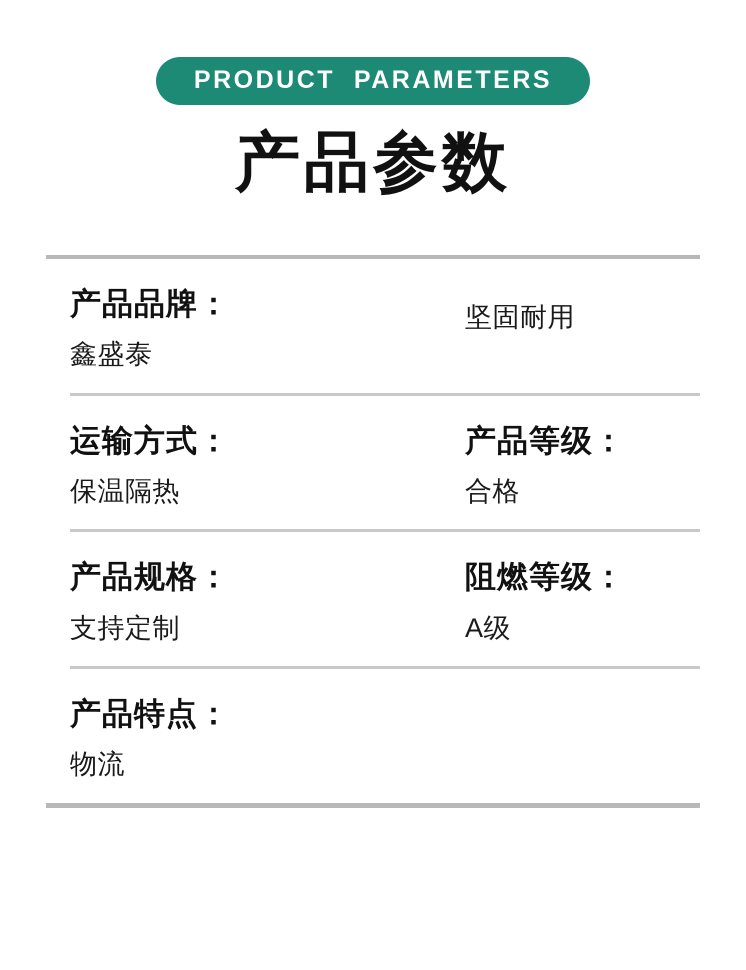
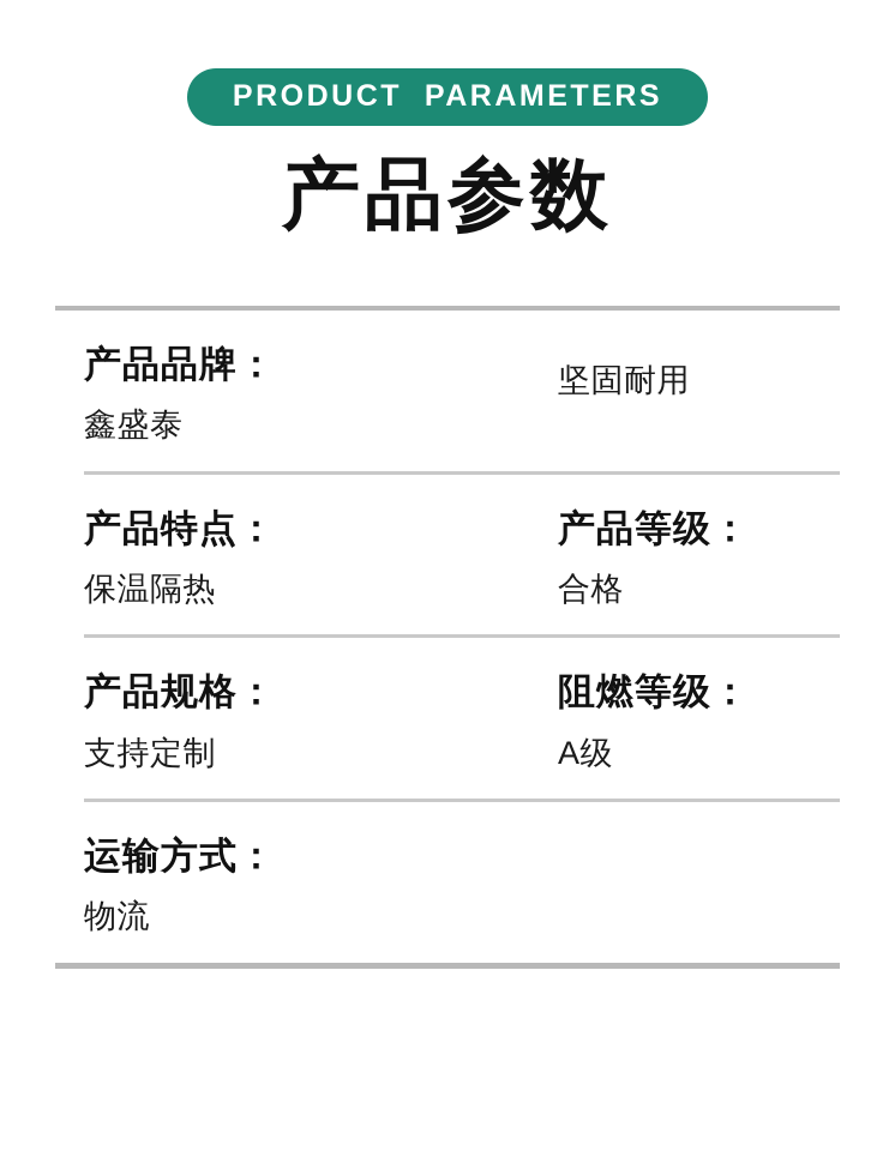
  PRODUCT PARAMETERS
  产品参数
  产品品牌：
  鑫盛泰
  坚固耐用
- 运输方式：
+ 产品特点：
  保温隔热
  产品等级：
  合格
  产品规格：
  支持定制
  阻燃等级：
  A级
- 产品特点：
+ 运输方式：
  物流
